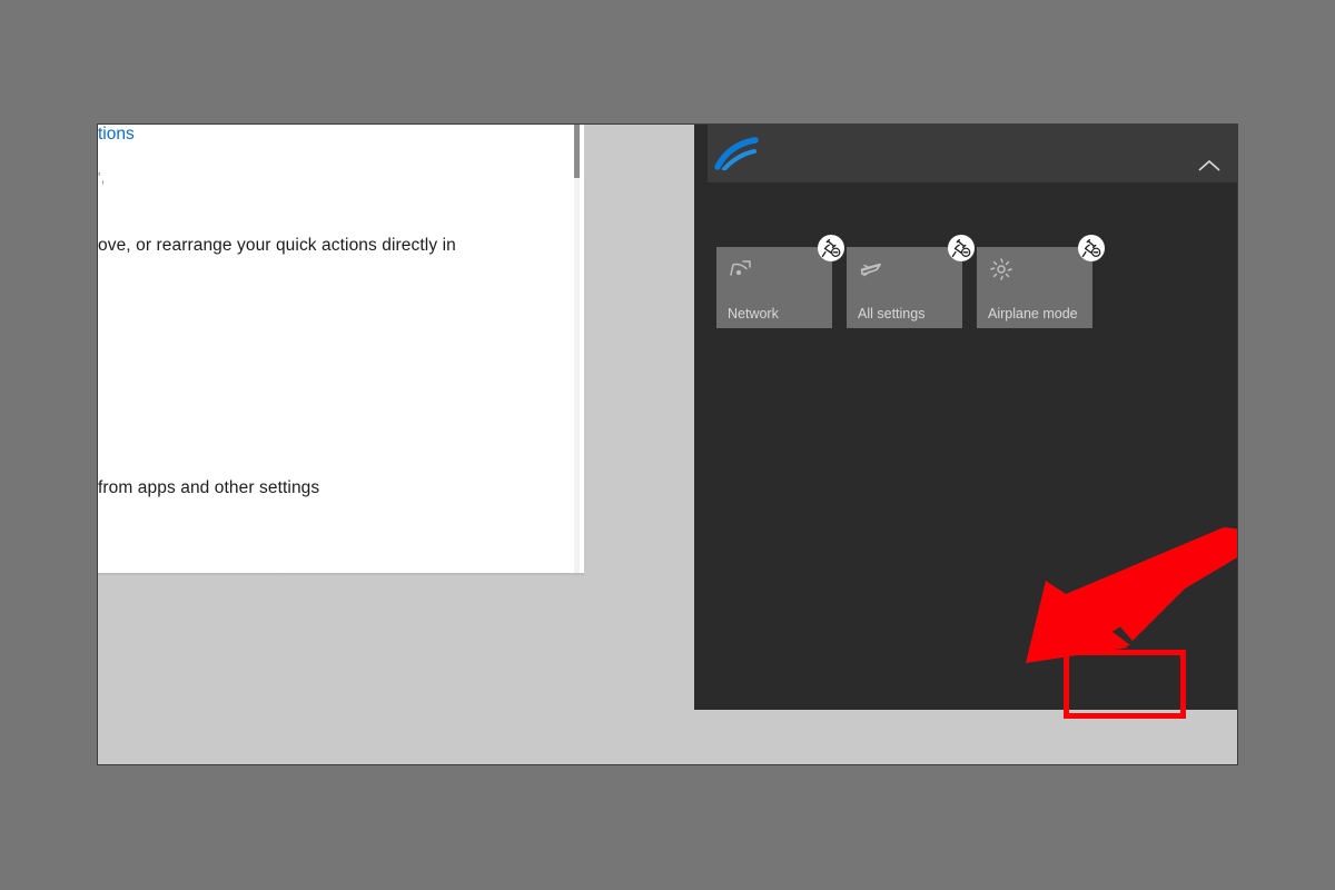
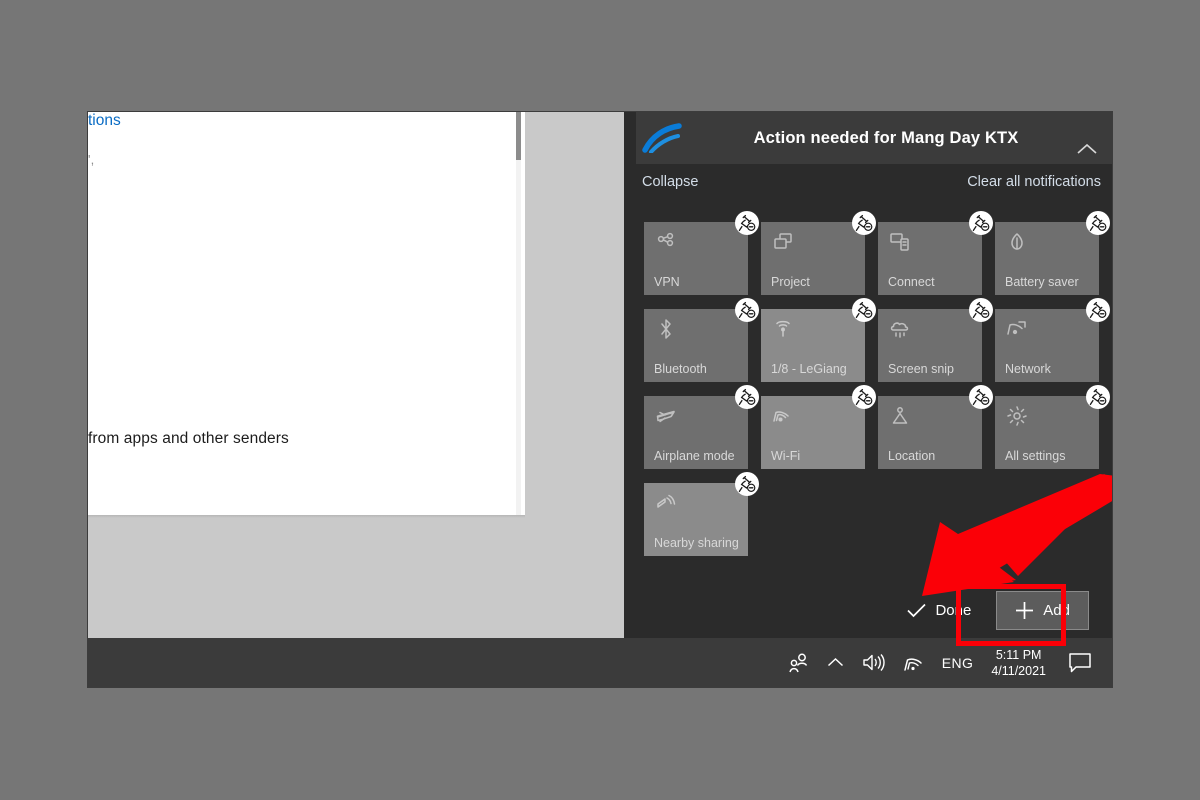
  ',
- ove, or rearrange your quick actions directly in
  tions
- from apps and other settings
+ from apps and other senders
+ Action needed for Mang Day KTX
+ Collapse
+ Clear all notifications
+ VPN
+ Project
+ Connect
+ Battery saver
+ Bluetooth
+ 1/8 - LeGiang
+ Screen snip
  Network
- All settings
+ Airplane mode
+ Wi-Fi
+ Location
- Airplane mode
+ All settings
+ Nearby sharing
+ Done
+ Add
+ ENG
+ 5:11 PM
+ 4/11/2021
